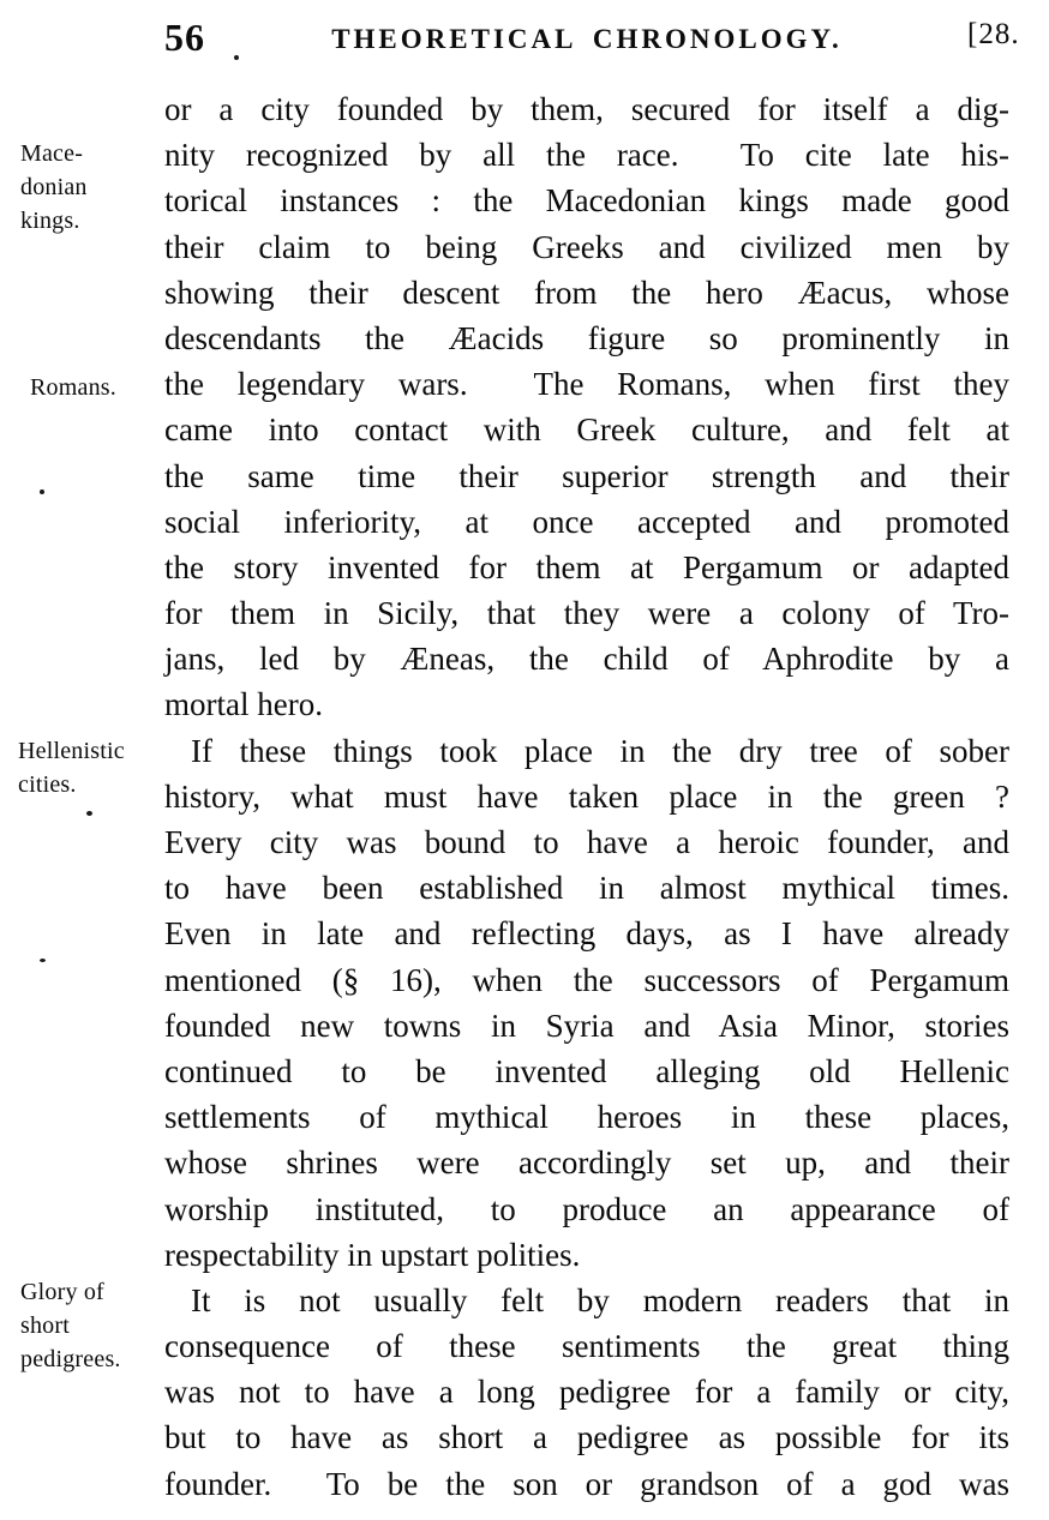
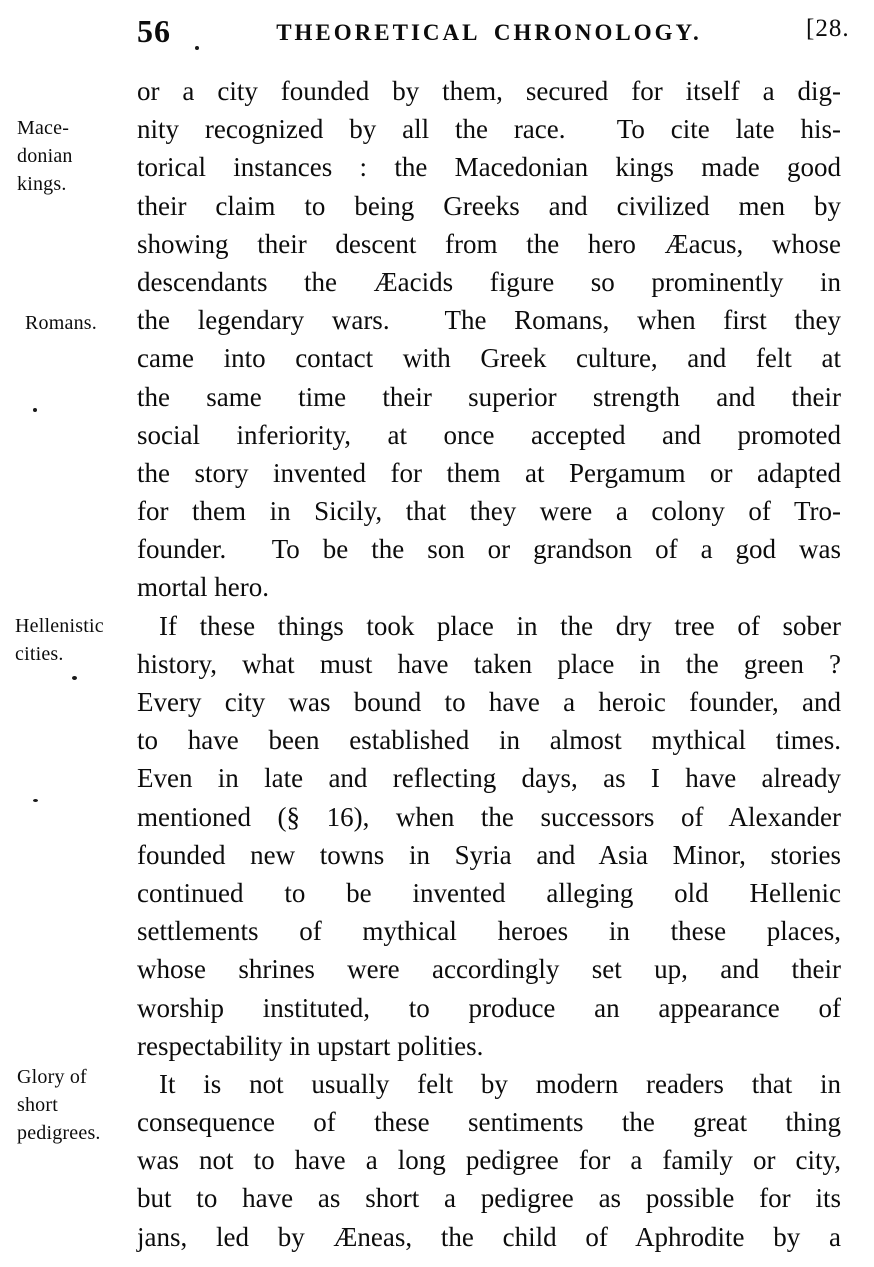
  56
  THEORETICAL CHRONOLOGY.
  [28.
  Mace-
  donian
  kings.
  Romans.
  Hellenistic
  cities.
  Glory of
  short
  pedigrees.
  or a city founded by them, secured for itself a dig-
  nity recognized by all the race. To cite late his-
  torical instances : the Macedonian kings made good
  their claim to being Greeks and civilized men by
  showing their descent from the hero Æacus, whose
  descendants the Æacids figure so prominently in
  the legendary wars. The Romans, when first they
  came into contact with Greek culture, and felt at
  the same time their superior strength and their
  social inferiority, at once accepted and promoted
  the story invented for them at Pergamum or adapted
  for them in Sicily, that they were a colony of Tro-
- jans, led by Æneas, the child of Aphrodite by a
+ founder. To be the son or grandson of a god was
  mortal hero.
  If these things took place in the dry tree of sober
  history, what must have taken place in the green ?
  Every city was bound to have a heroic founder, and
  to have been established in almost mythical times.
  Even in late and reflecting days, as I have already
- mentioned (§ 16), when the successors of Pergamum
+ mentioned (§ 16), when the successors of Alexander
  founded new towns in Syria and Asia Minor, stories
  continued to be invented alleging old Hellenic
  settlements of mythical heroes in these places,
  whose shrines were accordingly set up, and their
  worship instituted, to produce an appearance of
  respectability in upstart polities.
  It is not usually felt by modern readers that in
  consequence of these sentiments the great thing
  was not to have a long pedigree for a family or city,
  but to have as short a pedigree as possible for its
- founder. To be the son or grandson of a god was
+ jans, led by Æneas, the child of Aphrodite by a
